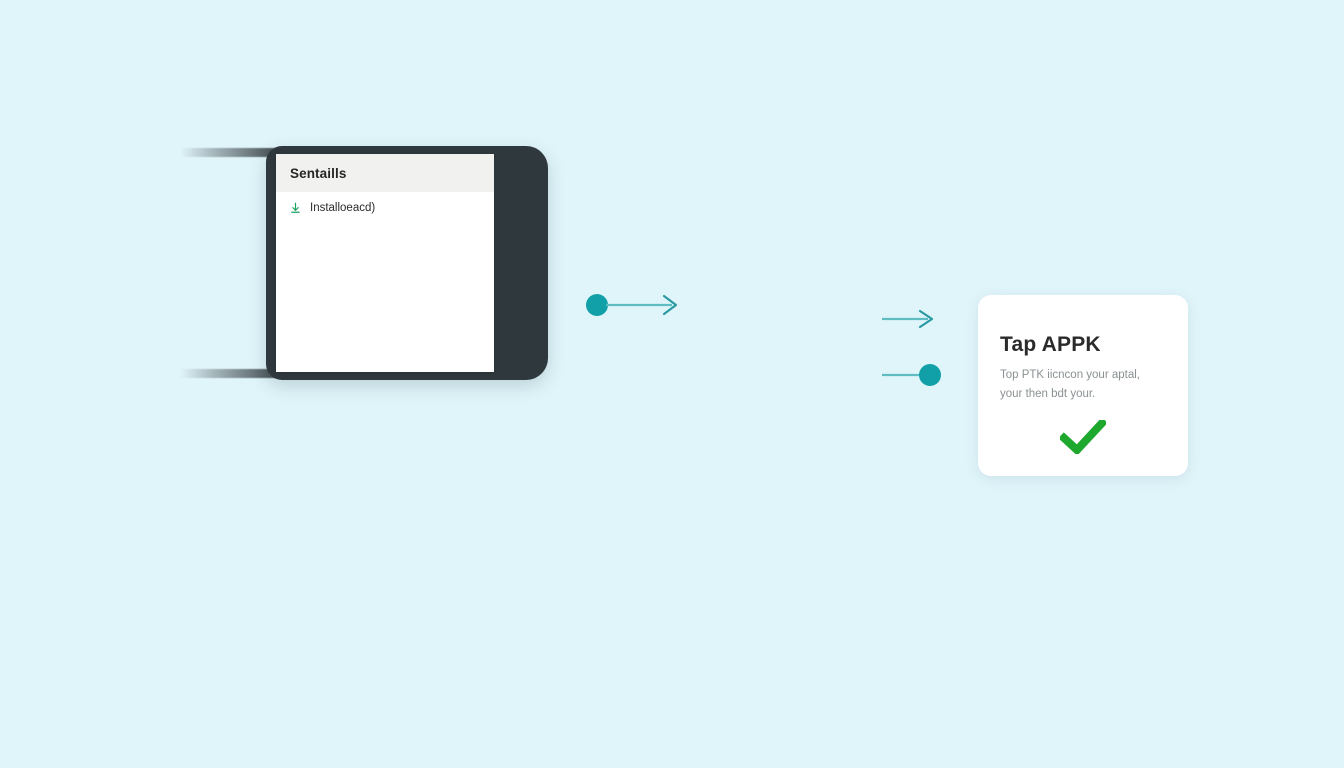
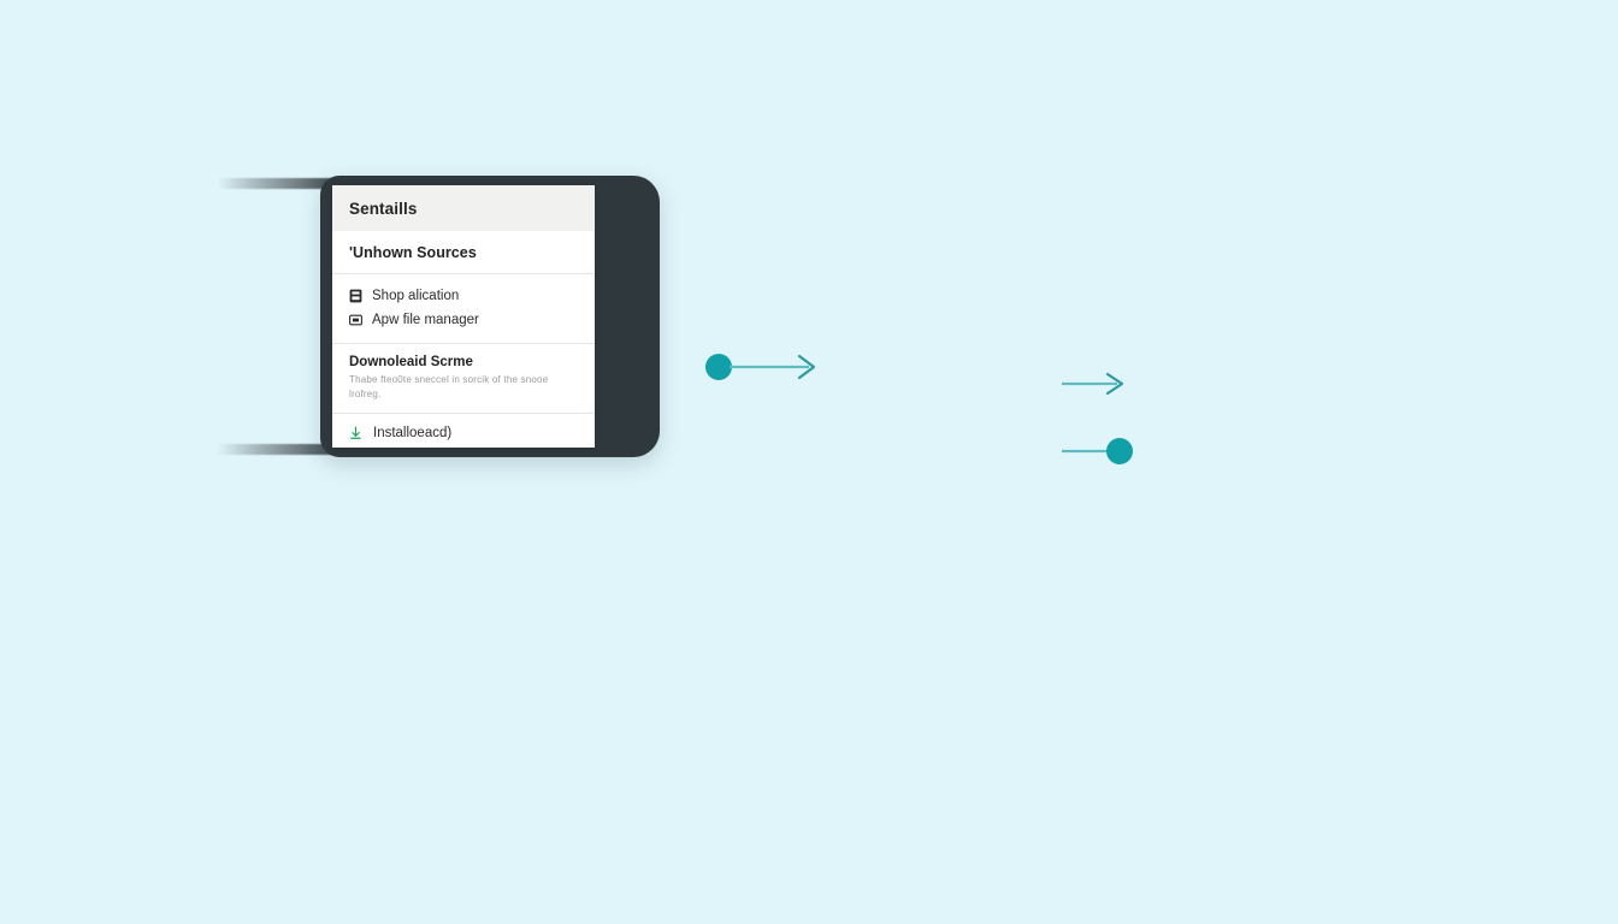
  Sentaills
+ 'Unhown Sources
+ Shop alication
+ Apw file manager
+ Downoleaid Scrme
+ Thabe fteo0te sneccel in sorcik of the snooe lrofreg.
  Installoeacd)
- Tap APPK
- Top PTK iicncon your aptal,
- your then bdt your.
